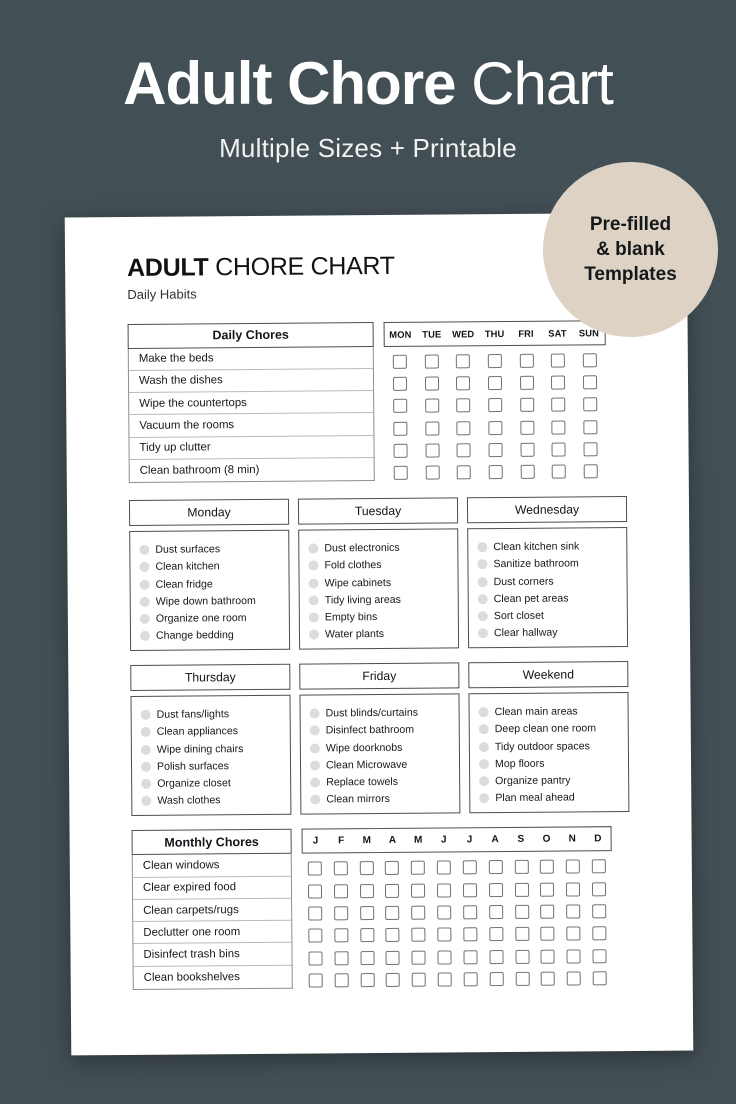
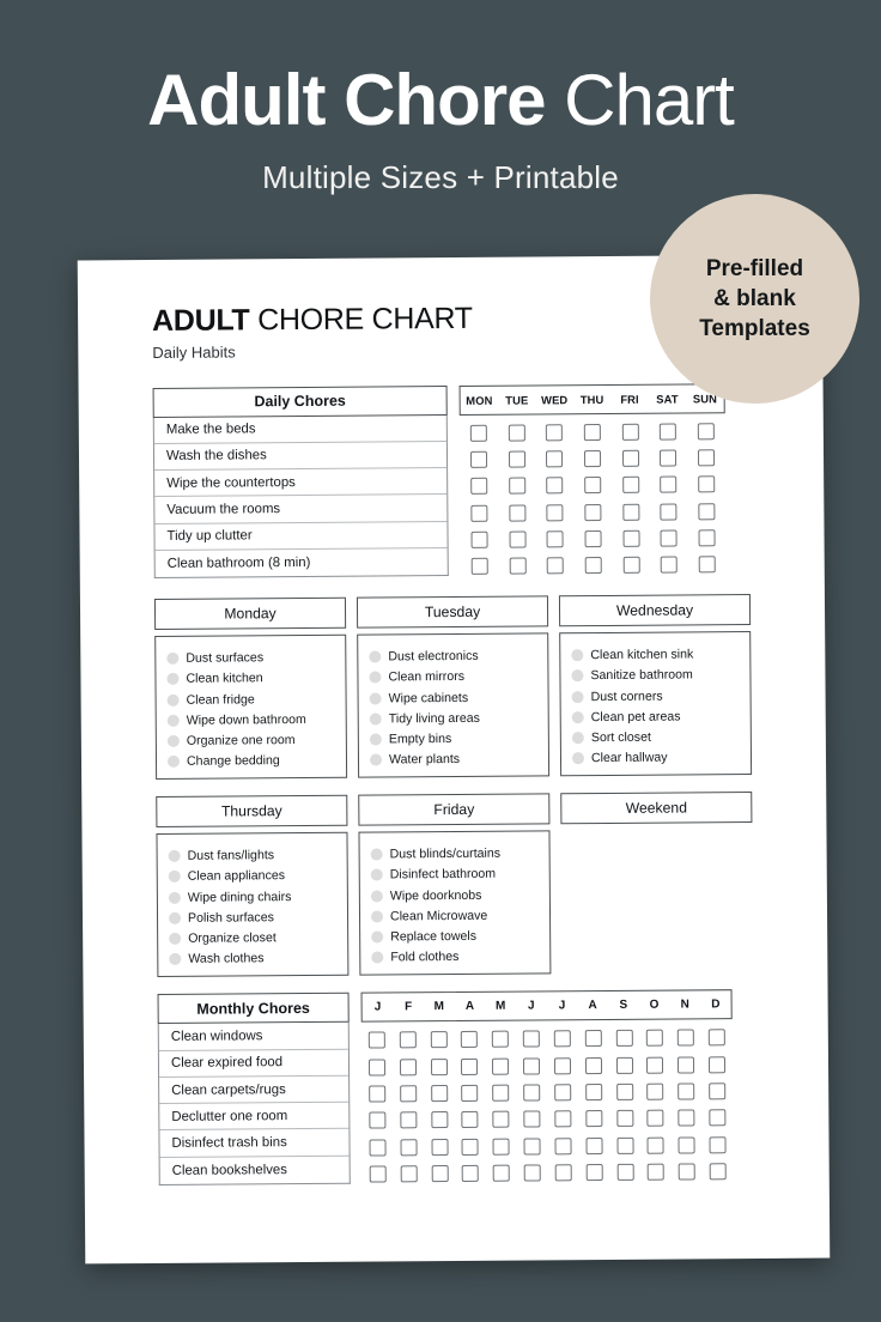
  Adult Chore Chart
  Multiple Sizes + Printable
  Pre-filled
  & blank
  Templates
  ADULT CHORE CHART
  Daily Habits
  Daily Chores
  Make the beds
  Wash the dishes
  Wipe the countertops
  Vacuum the rooms
  Tidy up clutter
  Clean bathroom (8 min)
  MON
  TUE
  WED
  THU
  FRI
  SAT
  SUN
  Monday
  Dust surfaces
  Clean kitchen
  Clean fridge
  Wipe down bathroom
  Organize one room
  Change bedding
  Tuesday
  Dust electronics
- Fold clothes
+ Clean mirrors
  Wipe cabinets
  Tidy living areas
  Empty bins
  Water plants
  Wednesday
  Clean kitchen sink
  Sanitize bathroom
  Dust corners
  Clean pet areas
  Sort closet
  Clear hallway
  Thursday
  Dust fans/lights
  Clean appliances
  Wipe dining chairs
  Polish surfaces
  Organize closet
  Wash clothes
  Friday
  Dust blinds/curtains
  Disinfect bathroom
  Wipe doorknobs
  Clean Microwave
  Replace towels
- Clean mirrors
+ Fold clothes
  Weekend
- Clean main areas
- Deep clean one room
- Tidy outdoor spaces
- Mop floors
- Organize pantry
- Plan meal ahead
  Monthly Chores
  Clean windows
  Clear expired food
  Clean carpets/rugs
  Declutter one room
  Disinfect trash bins
  Clean bookshelves
  J
  F
  M
  A
  M
  J
  J
  A
  S
  O
  N
  D
